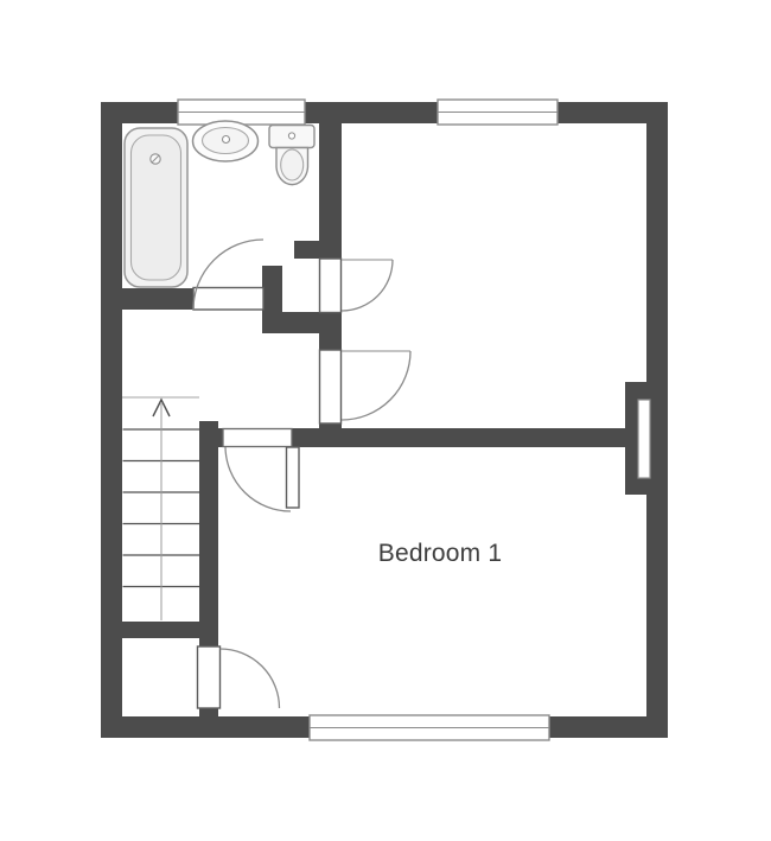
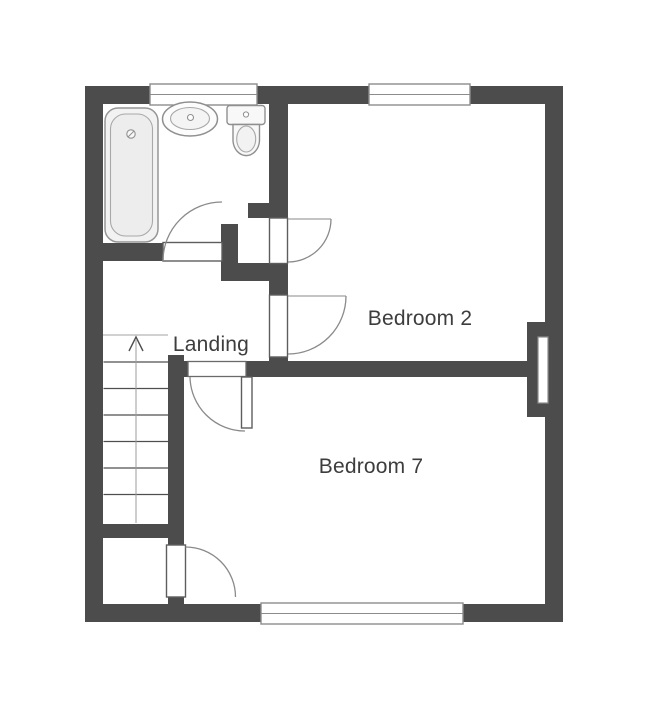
+ Landing
+ Bedroom 2
- Bedroom 1
+ Bedroom 7
